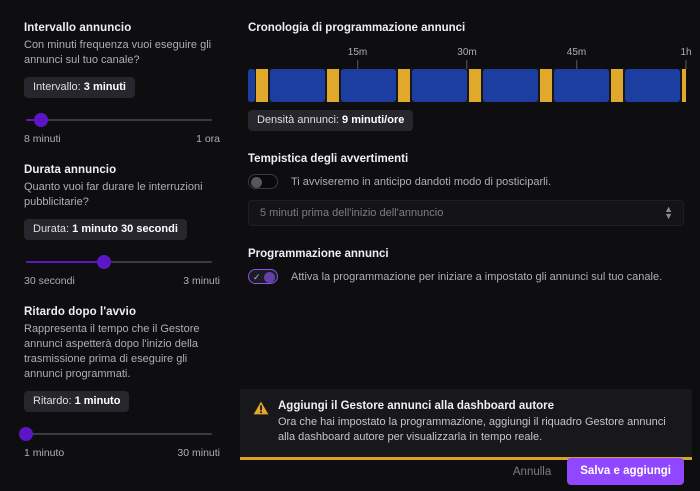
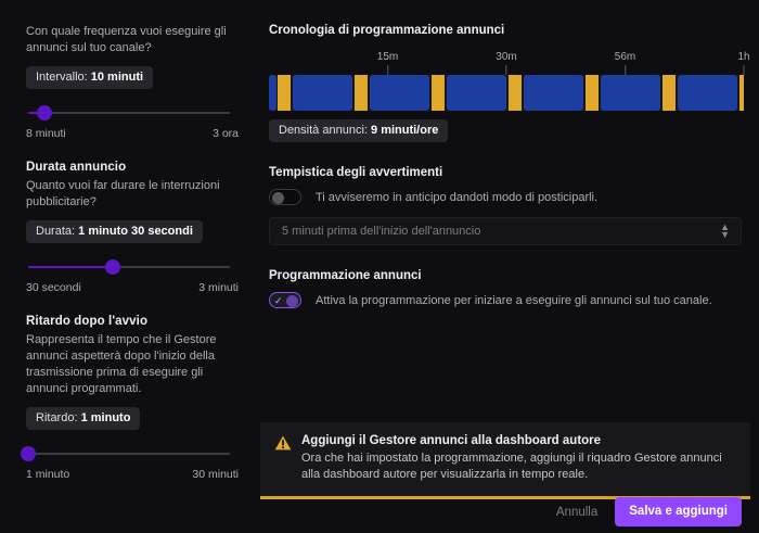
- Intervallo annuncio
- Con minuti frequenza vuoi eseguire gli annunci sul tuo canale?
+ Con quale frequenza vuoi eseguire gli annunci sul tuo canale?
- Intervallo: 3 minuti
+ Intervallo: 10 minuti
  8 minuti
- 1 ora
+ 3 ora
  Durata annuncio
  Quanto vuoi far durare le interruzioni pubblicitarie?
  Durata: 1 minuto 30 secondi
  30 secondi
  3 minuti
  Ritardo dopo l'avvio
  Rappresenta il tempo che il Gestore annunci aspetterà dopo l'inizio della trasmissione prima di eseguire gli annunci programmati.
  Ritardo: 1 minuto
  1 minuto
  30 minuti
  Cronologia di programmazione annunci
  15m
  30m
- 45m
+ 56m
  1h
  Densità annunci: 9 minuti/ore
  Tempistica degli avvertimenti
  Ti avviseremo in anticipo dandoti modo di posticiparli.
  5 minuti prima dell'inizio dell'annuncio
  ▲
  ▼
  Programmazione annunci
  ✓
- Attiva la programmazione per iniziare a impostato gli annunci sul tuo canale.
+ Attiva la programmazione per iniziare a eseguire gli annunci sul tuo canale.
  Aggiungi il Gestore annunci alla dashboard autore
  Ora che hai impostato la programmazione, aggiungi il riquadro Gestore annunci alla dashboard autore per visualizzarla in tempo reale.
  Annulla
  Salva e aggiungi
